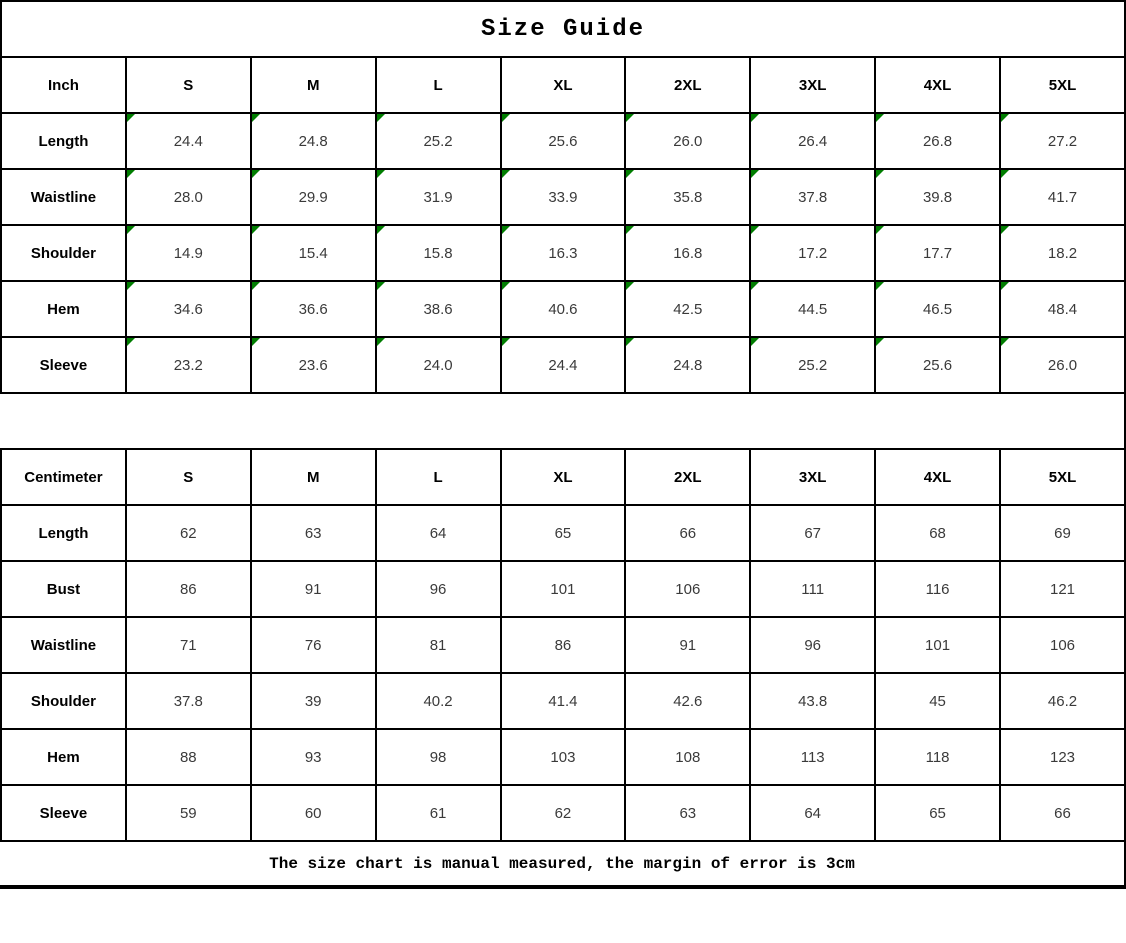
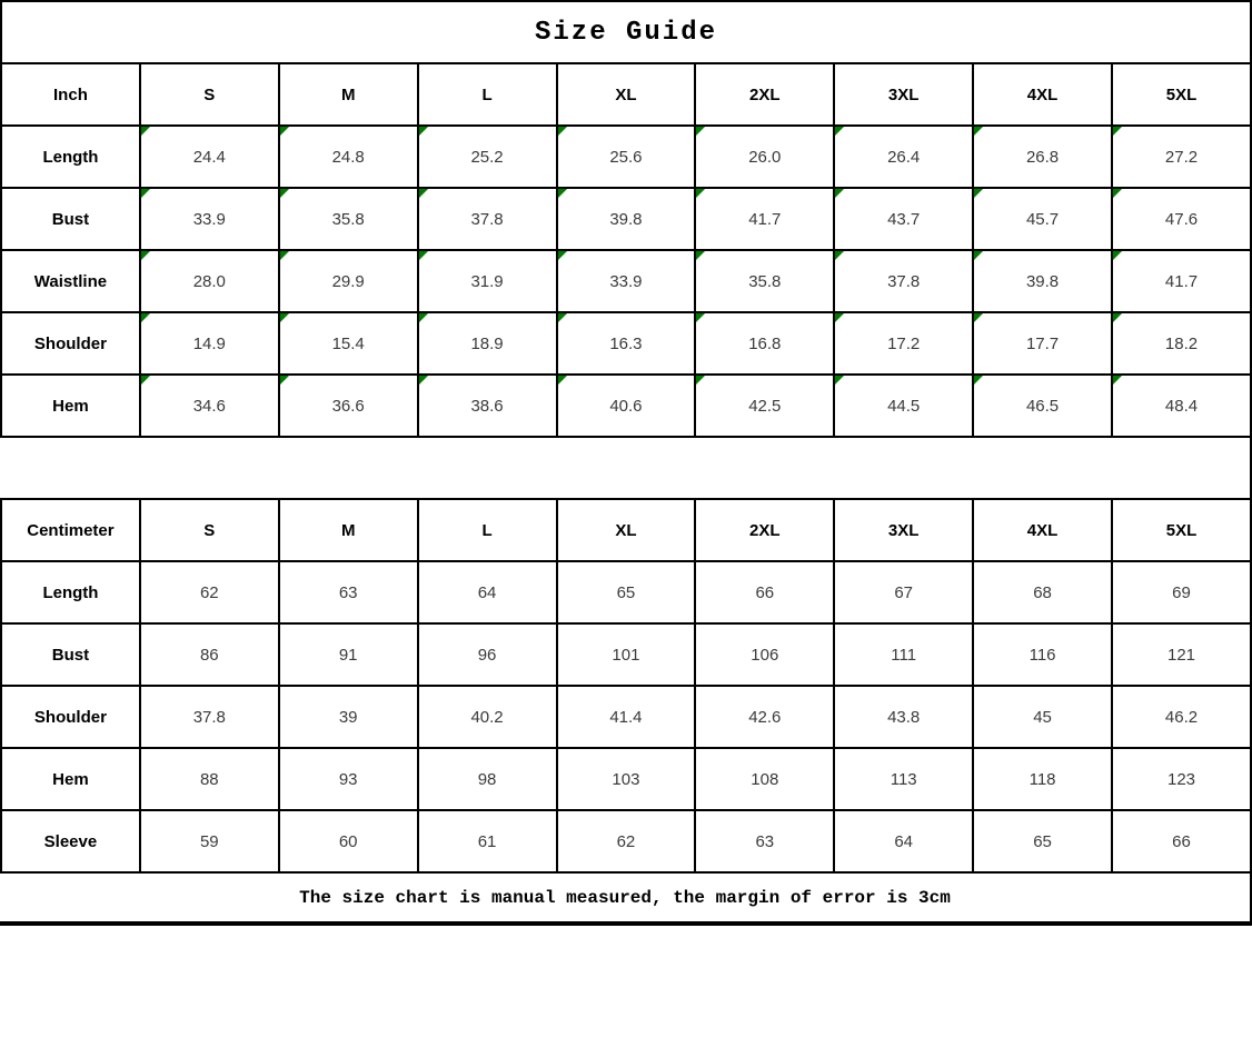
  Size Guide
  Inch	S	M	L	XL	2XL	3XL	4XL	5XL
  Length	24.4	24.8	25.2	25.6	26.0	26.4	26.8	27.2
+ Bust	33.9	35.8	37.8	39.8	41.7	43.7	45.7	47.6
  Waistline	28.0	29.9	31.9	33.9	35.8	37.8	39.8	41.7
- Shoulder	14.9	15.4	15.8	16.3	16.8	17.2	17.7	18.2
+ Shoulder	14.9	15.4	18.9	16.3	16.8	17.2	17.7	18.2
  Hem	34.6	36.6	38.6	40.6	42.5	44.5	46.5	48.4
- Sleeve	23.2	23.6	24.0	24.4	24.8	25.2	25.6	26.0
  Centimeter	S	M	L	XL	2XL	3XL	4XL	5XL
  Length	62	63	64	65	66	67	68	69
  Bust	86	91	96	101	106	111	116	121
- Waistline	71	76	81	86	91	96	101	106
  Shoulder	37.8	39	40.2	41.4	42.6	43.8	45	46.2
  Hem	88	93	98	103	108	113	118	123
  Sleeve	59	60	61	62	63	64	65	66
  The size chart is manual measured, the margin of error is 3cm
